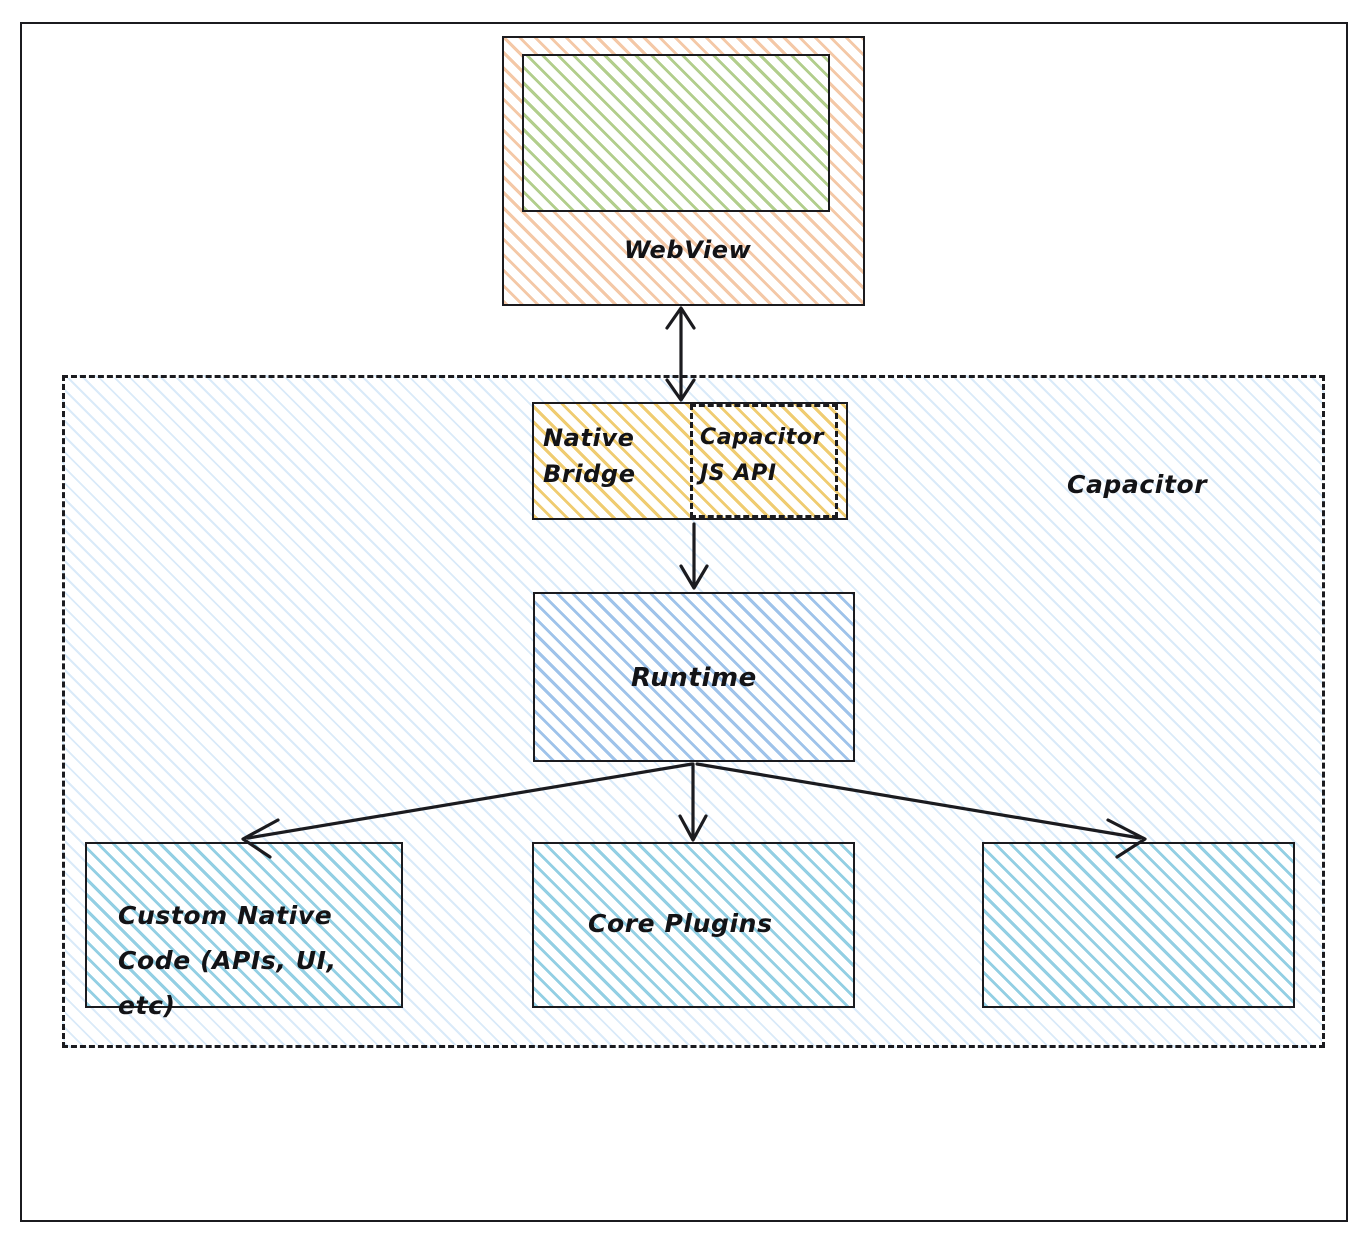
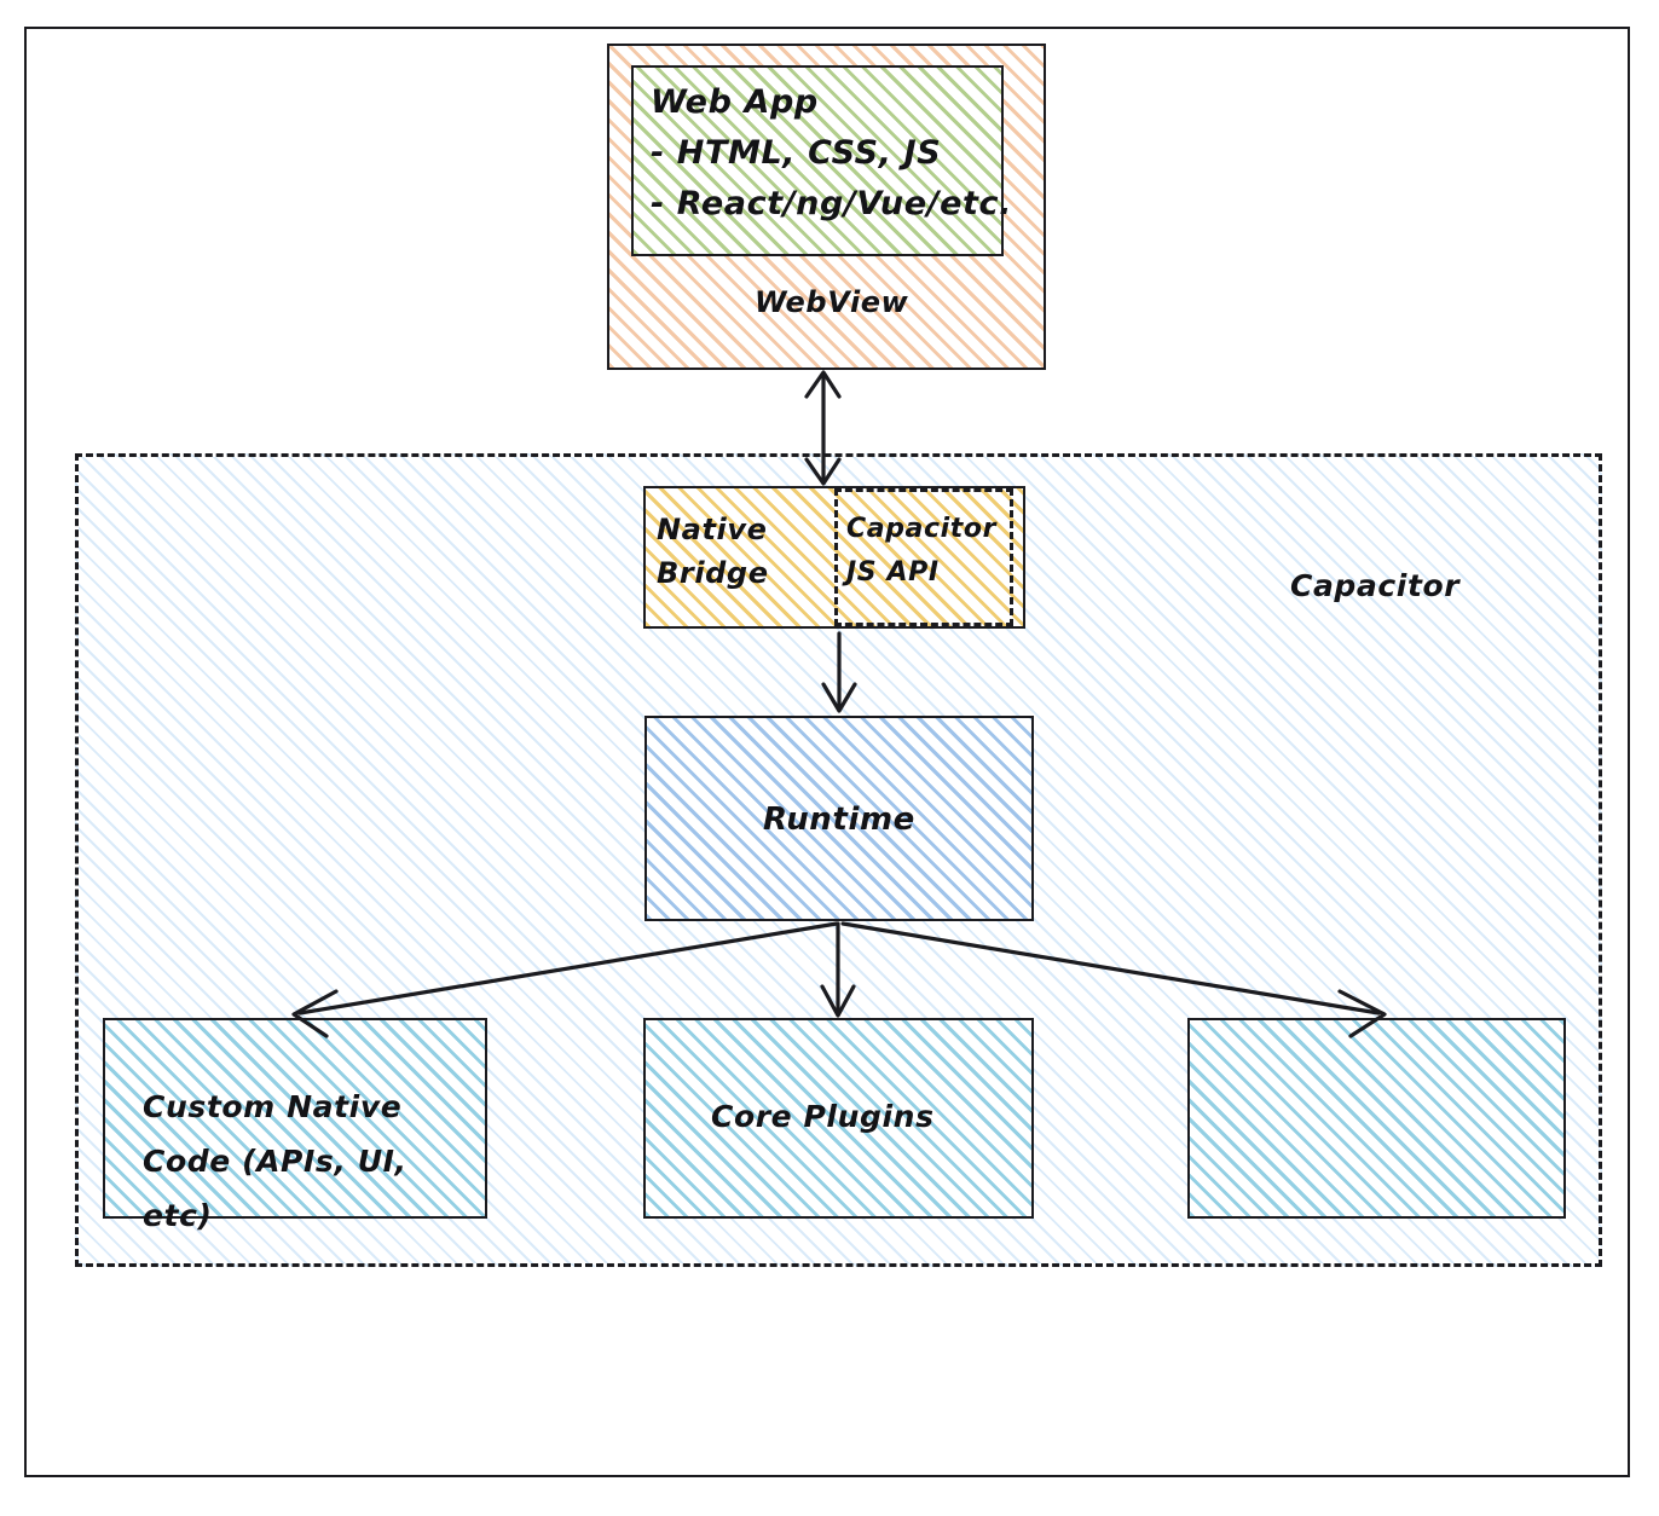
+ Web App
+ - HTML, CSS, JS
+ - React/ng/Vue/etc.
  WebView
  Native
  Bridge
  Capacitor
  JS API
  Capacitor
  Runtime
  Custom Native
  Code (APIs, UI,
  etc)
  Core Plugins
